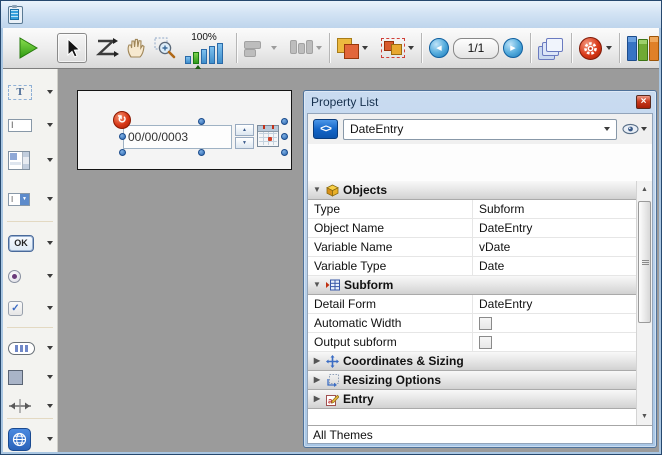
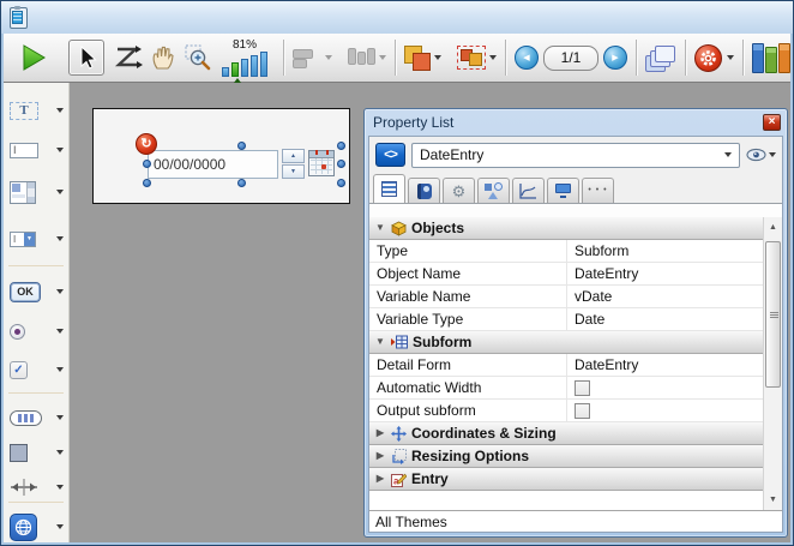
- 100%
+ 81%
  1/1
  T
  I
  I
  OK
  ✓
  ↻
- 00/00/0003
+ 00/00/0000
  Property List
  ×
  <>
  DateEntry
+ ⚙
  ▼
  Objects
  Type
  Subform
  Object Name
  DateEntry
  Variable Name
  vDate
  Variable Type
  Date
  ▼
  Subform
  Detail Form
  DateEntry
  Automatic Width
  Output subform
  ▶
  Coordinates & Sizing
  ▶
  Resizing Options
  ▶
  a
  Entry
  All Themes
